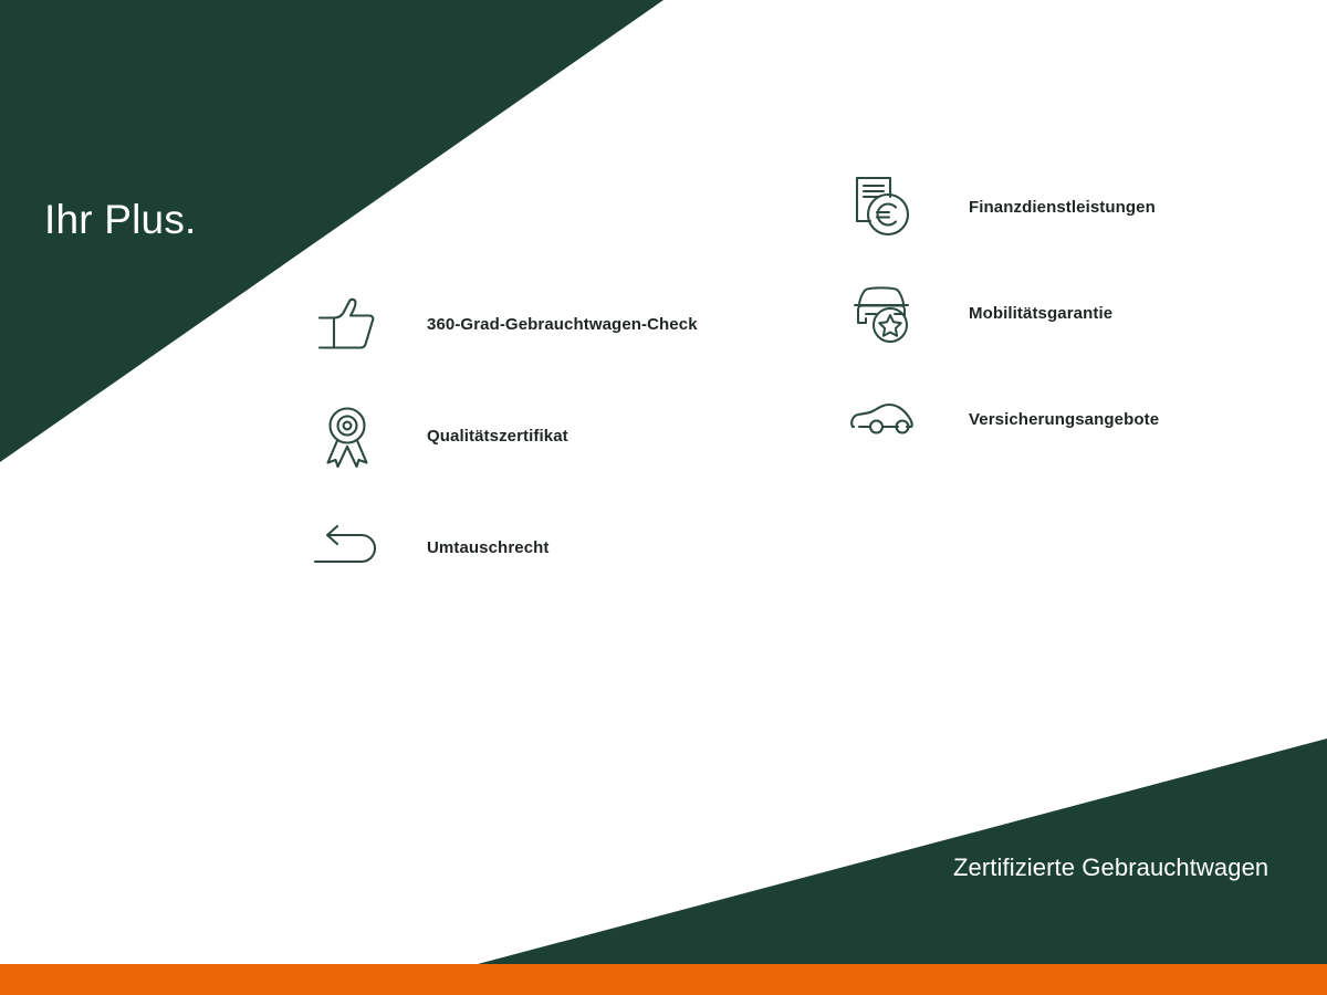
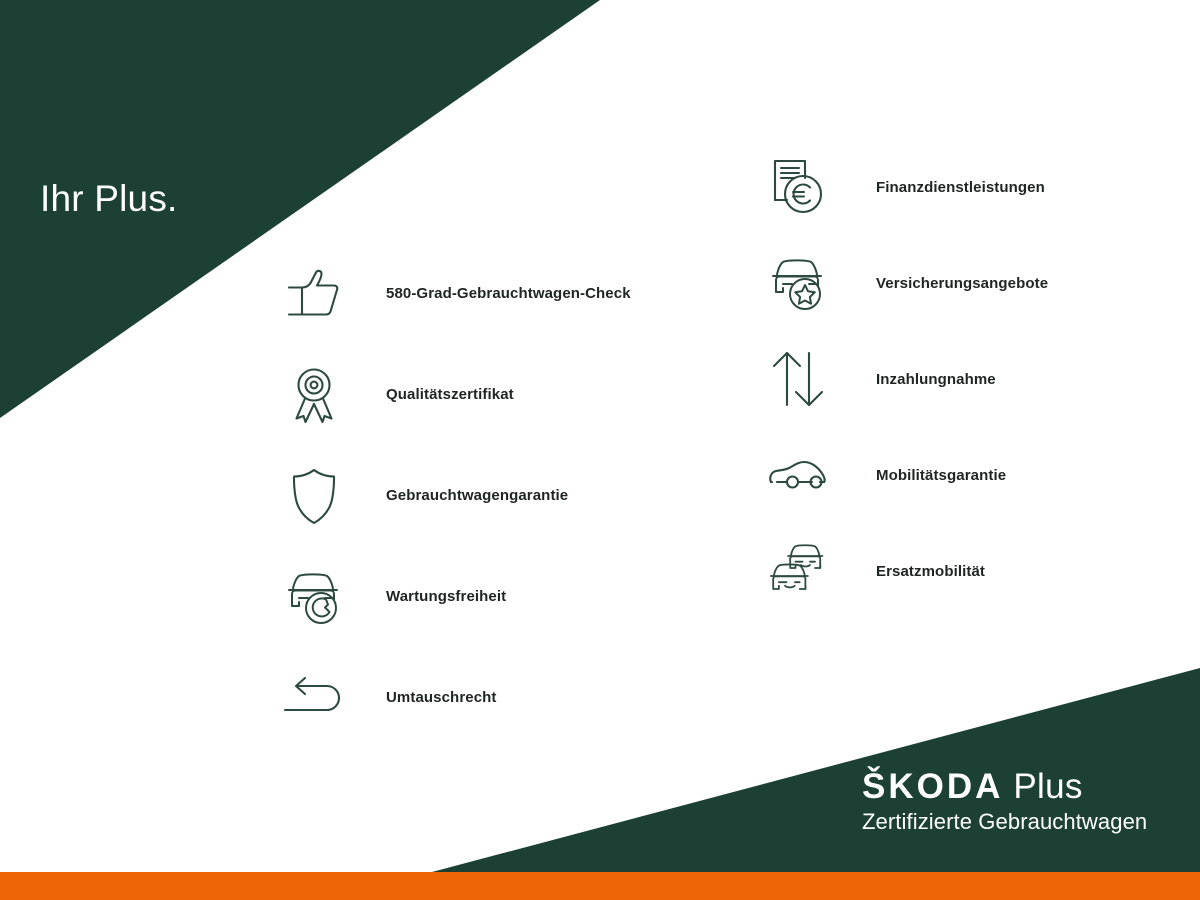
  Ihr Plus.
- 360-Grad-Gebrauchtwagen-Check
+ 580-Grad-Gebrauchtwagen-Check
  Qualitätszertifikat
+ Gebrauchtwagengarantie
+ Wartungsfreiheit
  Umtauschrecht
  Finanzdienstleistungen
- Mobilitätsgarantie
+ Versicherungsangebote
+ Inzahlungnahme
- Versicherungsangebote
+ Mobilitätsgarantie
+ Ersatzmobilität
+ ŠKODA Plus
  Zertifizierte Gebrauchtwagen
